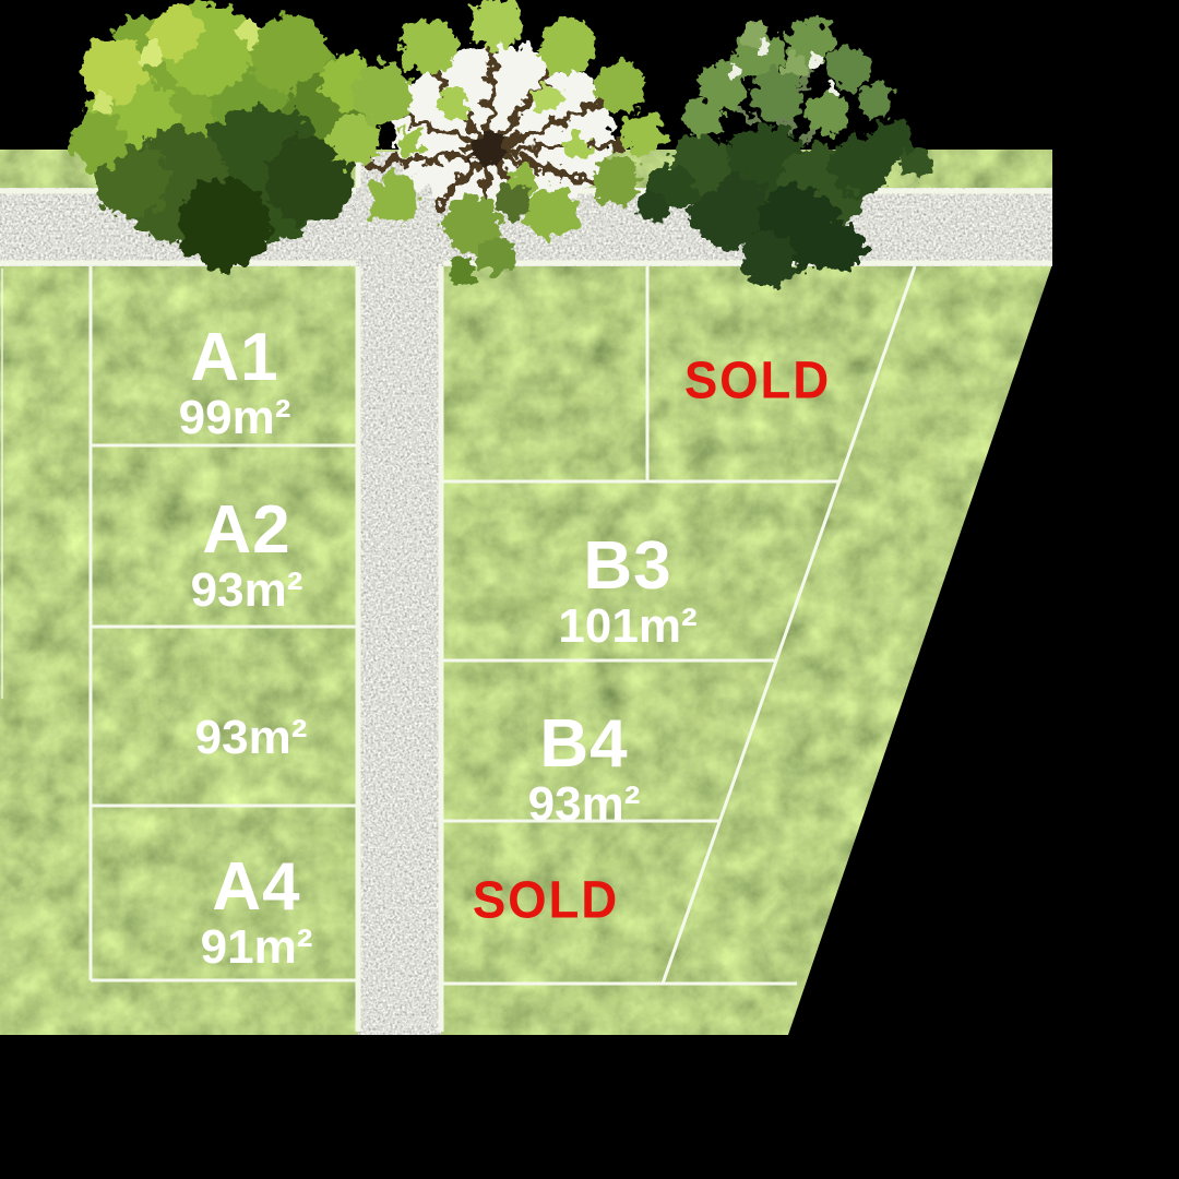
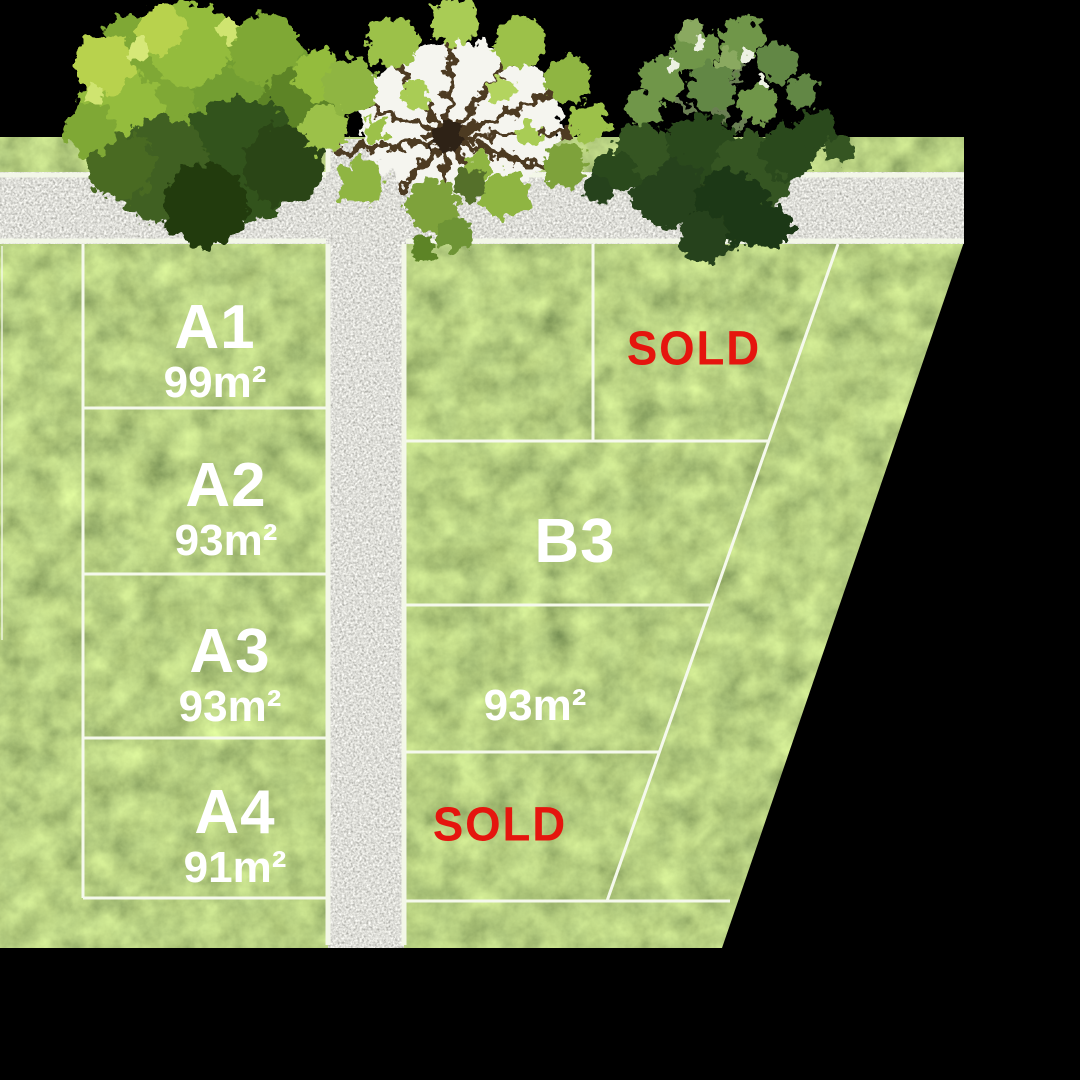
  A1
  99m²
  A2
  93m²
+ A3
  93m²
  A4
  91m²
  B3
- 101m²
- B4
  93m²
  SOLD
  SOLD
